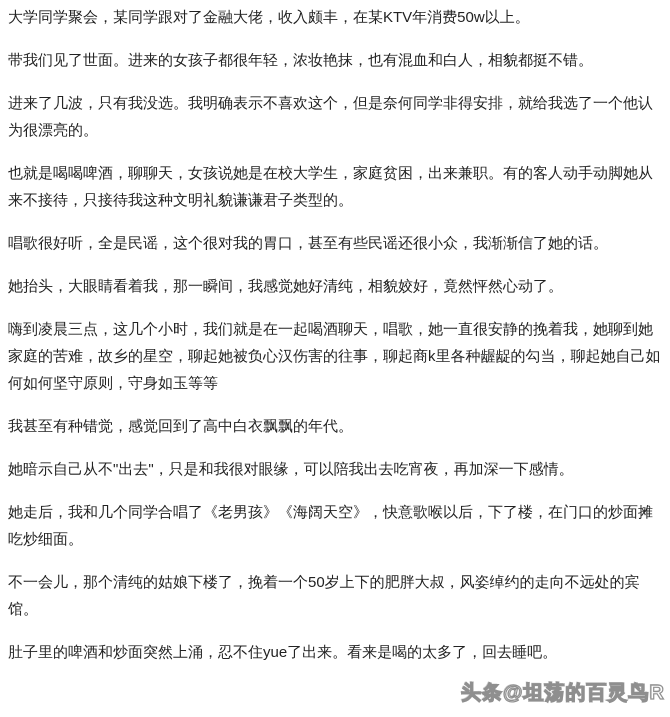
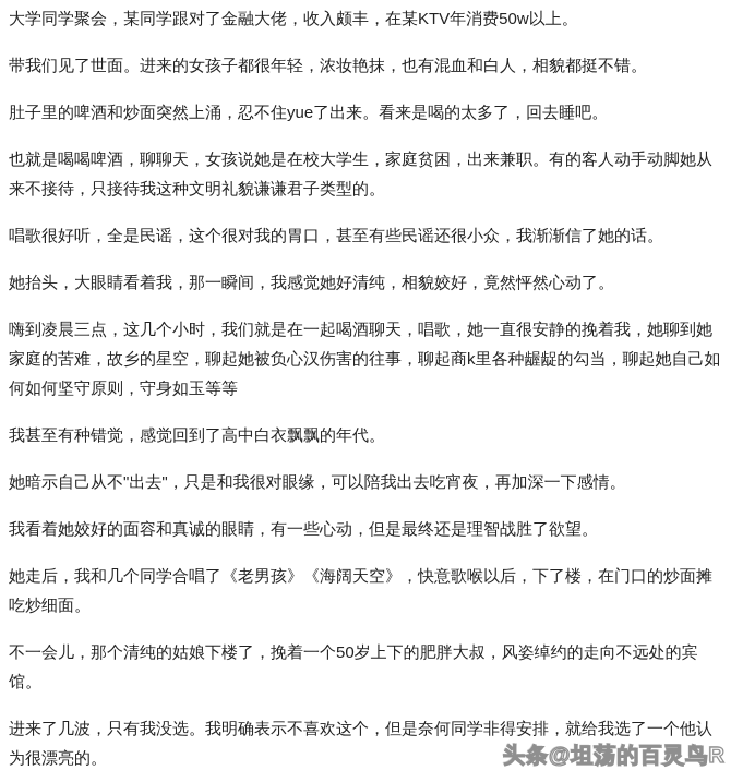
  大学同学聚会，某同学跟对了金融大佬，收入颇丰，在某KTV年消费50w以上。
  带我们见了世面。进来的女孩子都很年轻，浓妆艳抹，也有混血和白人，相貌都挺不错。
- 进来了几波，只有我没选。我明确表示不喜欢这个，但是奈何同学非得安排，就给我选了一个他认为很漂亮的。
+ 肚子里的啤酒和炒面突然上涌，忍不住yue了出来。看来是喝的太多了，回去睡吧。
  也就是喝喝啤酒，聊聊天，女孩说她是在校大学生，家庭贫困，出来兼职。有的客人动手动脚她从来不接待，只接待我这种文明礼貌谦谦君子类型的。
  唱歌很好听，全是民谣，这个很对我的胃口，甚至有些民谣还很小众，我渐渐信了她的话。
  她抬头，大眼睛看着我，那一瞬间，我感觉她好清纯，相貌姣好，竟然怦然心动了。
  嗨到凌晨三点，这几个小时，我们就是在一起喝酒聊天，唱歌，她一直很安静的挽着我，她聊到她家庭的苦难，故乡的星空，聊起她被负心汉伤害的往事，聊起商k里各种龌龊的勾当，聊起她自己如何如何坚守原则，守身如玉等等
  我甚至有种错觉，感觉回到了高中白衣飘飘的年代。
  她暗示自己从不"出去"，只是和我很对眼缘，可以陪我出去吃宵夜，再加深一下感情。
+ 我看着她姣好的面容和真诚的眼睛，有一些心动，但是最终还是理智战胜了欲望。
  她走后，我和几个同学合唱了《老男孩》《海阔天空》，快意歌喉以后，下了楼，在门口的炒面摊吃炒细面。
  不一会儿，那个清纯的姑娘下楼了，挽着一个50岁上下的肥胖大叔，风姿绰约的走向不远处的宾馆。
- 肚子里的啤酒和炒面突然上涌，忍不住yue了出来。看来是喝的太多了，回去睡吧。
+ 进来了几波，只有我没选。我明确表示不喜欢这个，但是奈何同学非得安排，就给我选了一个他认为很漂亮的。
  头条@坦荡的百灵鸟R
